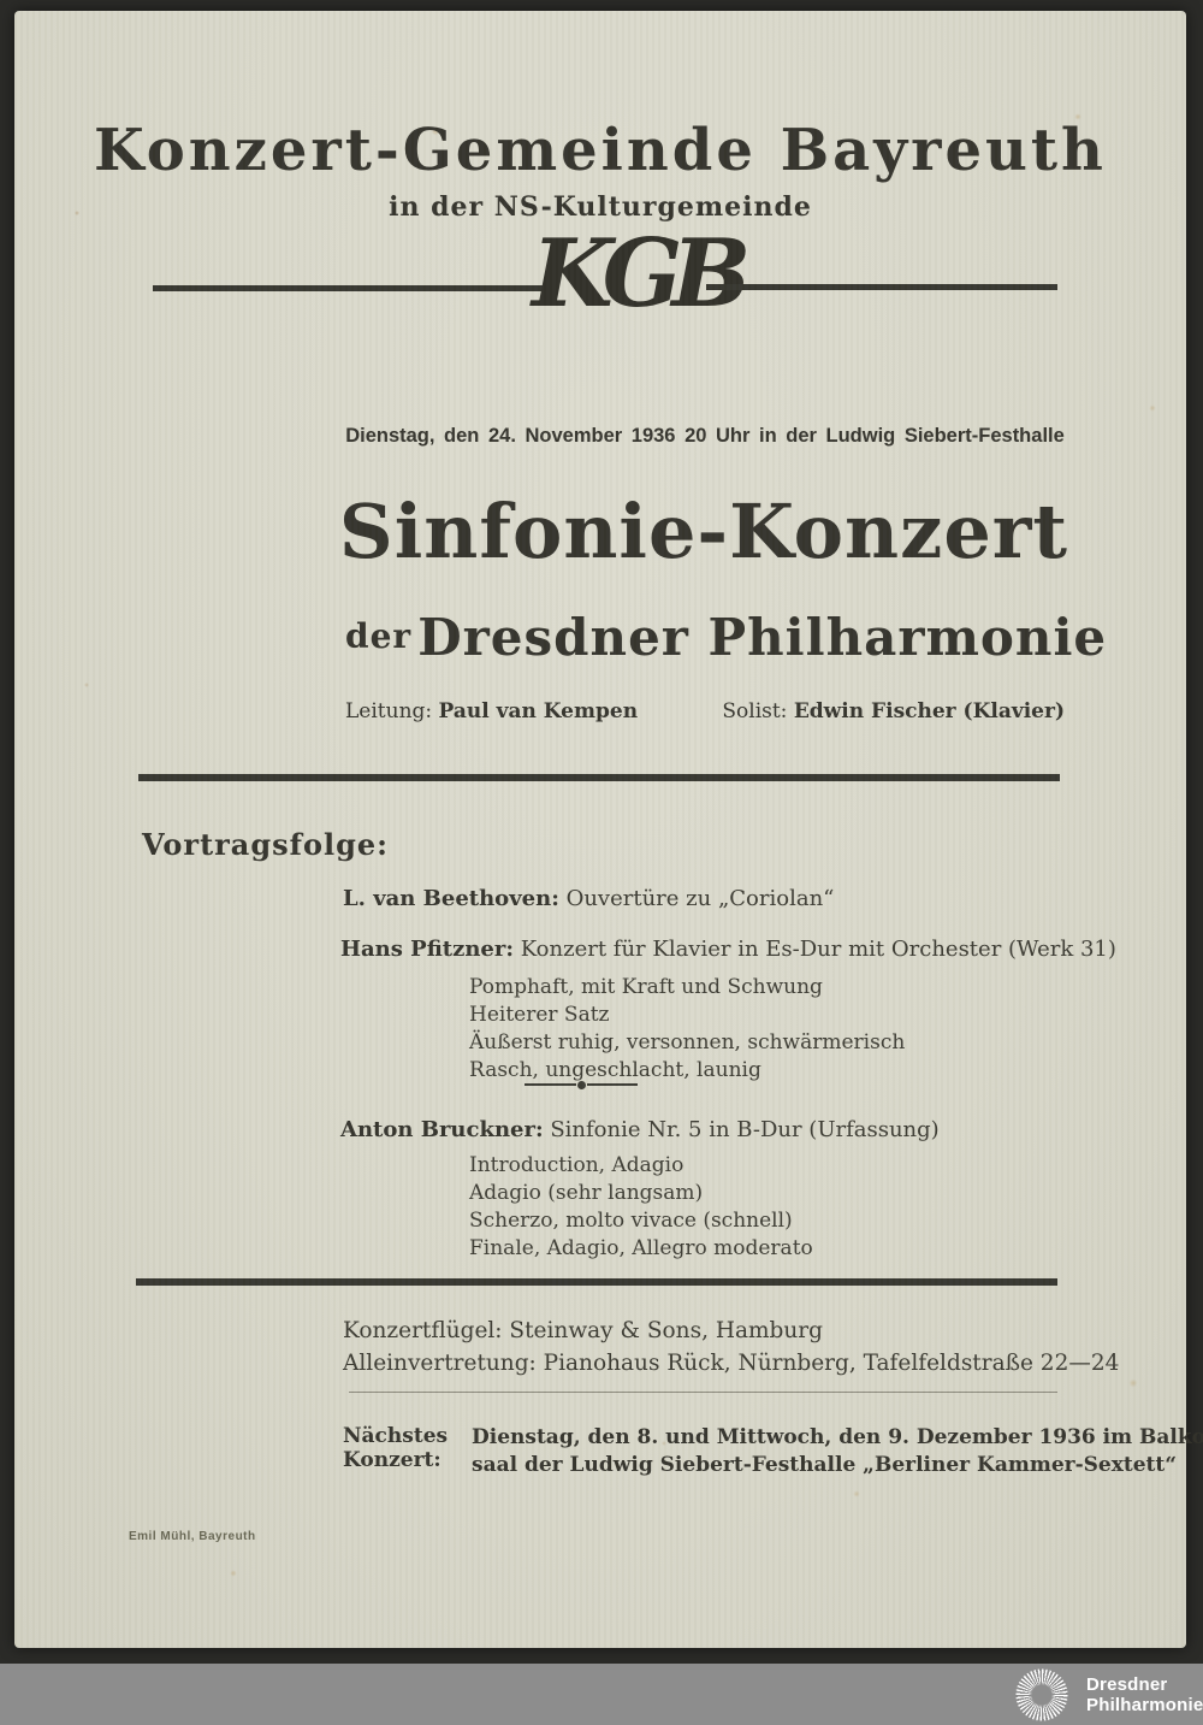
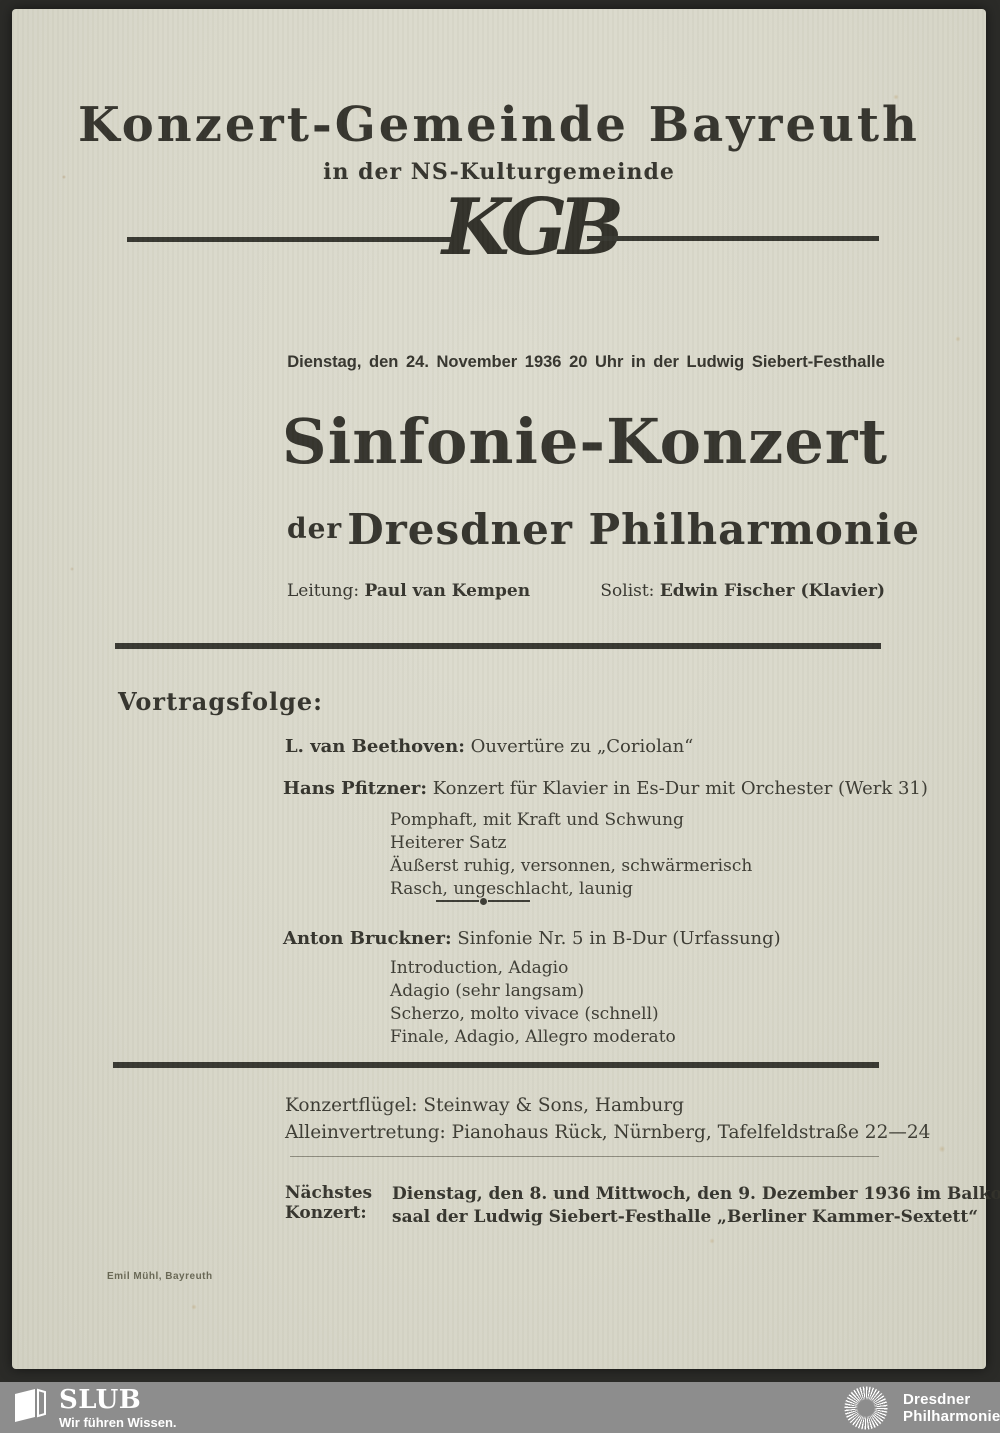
+ SLUB
+ Wir führen Wissen.
  Dresdner
  Philharmonie
